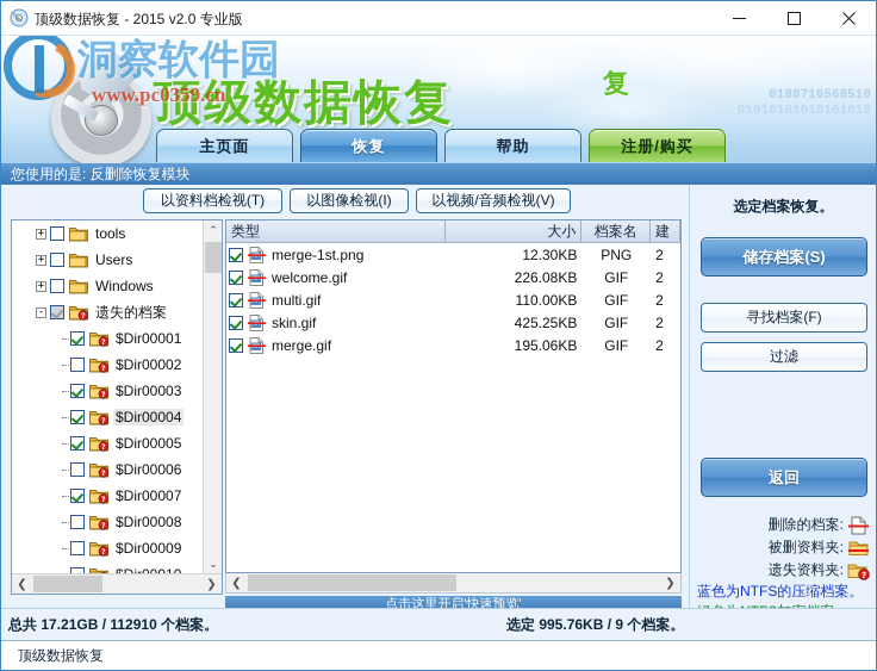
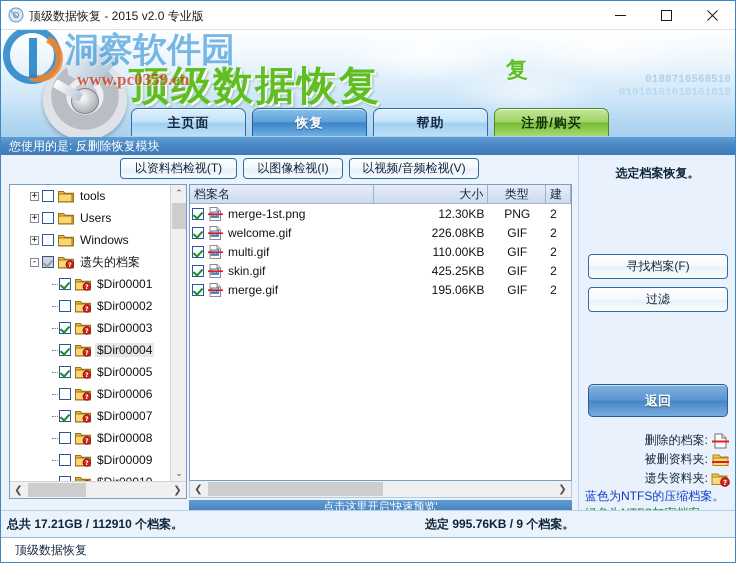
  顶级数据恢复 - 2015 v2.0 专业版
  0188716568510
  01010101010101010
  顶级数据恢复
  复
  洞察软件园
  www.pc0359.cn
  主页面
  恢复
  帮助
  注册/购买
  您使用的是: 反删除恢复模块
  以资料档检视(T)
  以图像检视(I)
  以视频/音频检视(V)
  +
  tools
  +
  Users
  +
  Windows
  -
  遗失的档案
  $Dir00001
  $Dir00002
  $Dir00003
  $Dir00004
  $Dir00005
  $Dir00006
  $Dir00007
  $Dir00008
  $Dir00009
  ⌃
  ⌄
  ❮
  ❯
- 类型
+ 档案名
  大小
- 档案名
+ 类型
  建
  merge-1st.png
  12.30KB
  PNG
  2
  welcome.gif
  226.08KB
  GIF
  2
  multi.gif
  110.00KB
  GIF
  2
  skin.gif
  425.25KB
  GIF
  2
  merge.gif
  195.06KB
  GIF
  2
  ❮
  ❯
  点击这里开启'快速预览'
  选定档案恢复。
- 储存档案(S)
  寻找档案(F)
  过滤
  返回
  删除的档案:
  被删资料夹:
  遗失资料夹:
  ?
  蓝色为NTFS的压缩档案。
  总共 17.21GB / 112910 个档案。
  选定 995.76KB / 9 个档案。
  顶级数据恢复
